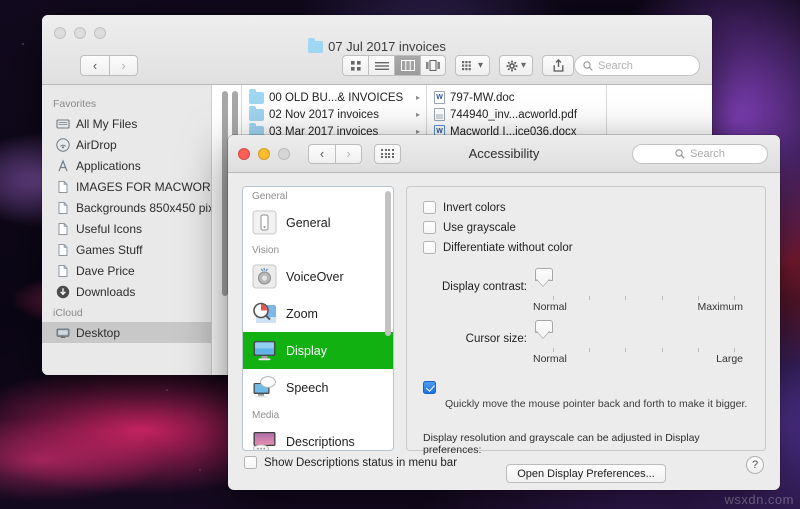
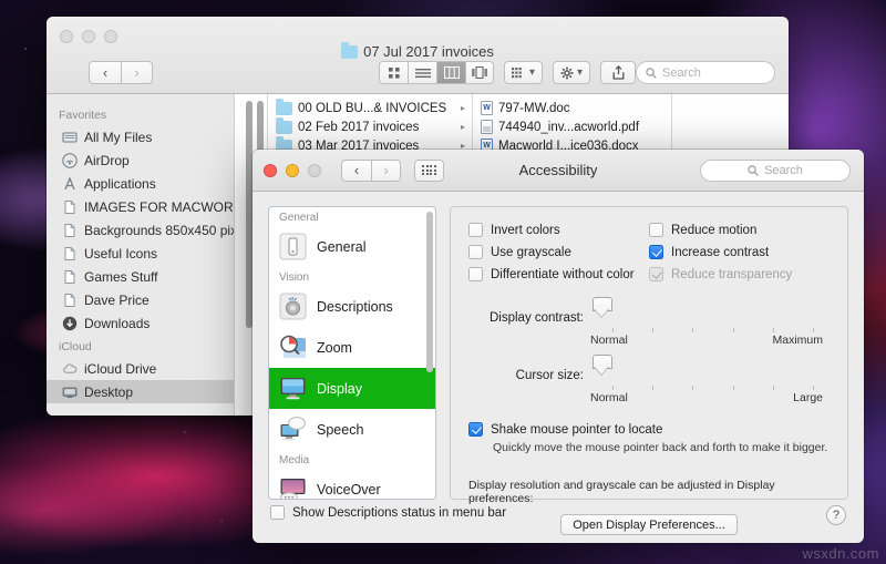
  ‹
  ›
  07 Jul 2017 invoices
  ▾
  ▾
  Search
  Favorites
  All My Files
  AirDrop
  Applications
  IMAGES FOR MACWOR
  Backgrounds 850x450 pi
  Useful Icons
  Games Stuff
  Dave Price
  Downloads
  iCloud
+ iCloud Drive
  Desktop
  00 OLD BU...& INVOICES
  ▸
- 02 Nov 2017 invoices
+ 02 Feb 2017 invoices
  ▸
  03 Mar 2017 invoices
  ▸
  797-MW.doc
  744940_inv...acworld.pdf
  Macworld I...ice036.docx
  ‹
  ›
  Accessibility
  Search
  General
  General
  Vision
- VoiceOver
+ Descriptions
  Zoom
  Display
  Speech
  Media
- Descriptions
+ VoiceOver
  Invert colors
  Use grayscale
  Differentiate without color
+ Reduce motion
+ Increase contrast
+ Reduce transparency
  Display contrast:
  Normal
  Maximum
  Cursor size:
  Normal
  Large
+ Shake mouse pointer to locate
  Quickly move the mouse pointer back and forth to make it bigger.
  Display resolution and grayscale can be adjusted in Display preferences:
  Open Display Preferences...
  Show Descriptions status in menu bar
  ?
  wsxdn.com
